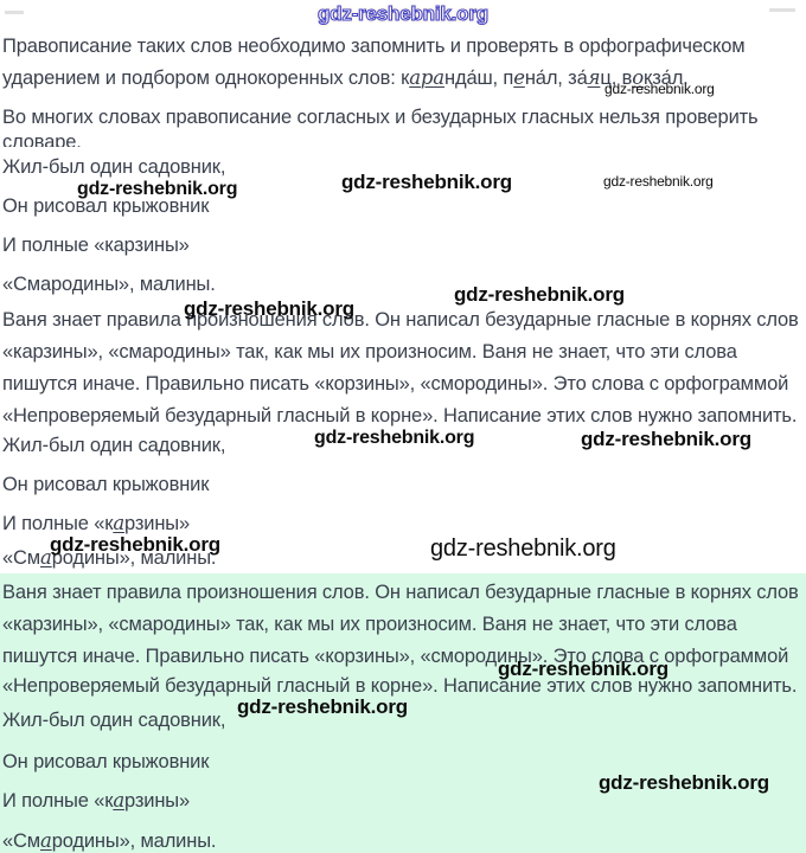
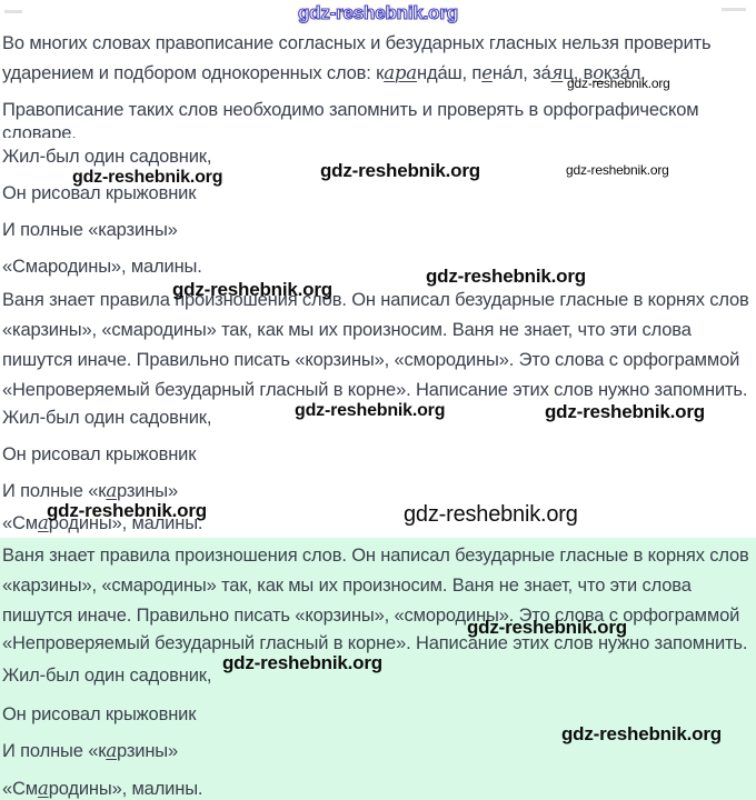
- Правописание таких слов необходимо запомнить и проверять в орфографическом
+ Во многих словах правописание согласных и безударных гласных нельзя проверить
  ударением и подбором однокоренных слов: каранда́ш, пена́л, за́яц, вокза́л.
- Во многих словах правописание согласных и безударных гласных нельзя проверить
+ Правописание таких слов необходимо запомнить и проверять в орфографическом
  словаре.
  Жил-был один садовник,
  Он рисовал крыжовник
  И полные «карзины»
  «Смародины», малины.
  Ваня знает правила произношения слов. Он написал безударные гласные в корнях слов
  «карзины», «смародины» так, как мы их произносим. Ваня не знает, что эти слова
  пишутся иначе. Правильно писать «корзины», «смородины». Это слова с орфограммой
  «Непроверяемый безударный гласный в корне». Написание этих слов нужно запомнить.
  Жил-был один садовник,
  Он рисовал крыжовник
  И полные «карзины»
  «Смародины», малины.
  Ваня знает правила произношения слов. Он написал безударные гласные в корнях слов
  «карзины», «смародины» так, как мы их произносим. Ваня не знает, что эти слова
  пишутся иначе. Правильно писать «корзины», «смородины». Это слова с орфограммой
  «Непроверяемый безударный гласный в корне». Написание этих слов нужно запомнить.
  Жил-был один садовник,
  Он рисовал крыжовник
  И полные «карзины»
  «Смародины», малины.
  gdz-reshebnik.org
  gdz-reshebnik.org
  gdz-reshebnik.org
  gdz-reshebnik.org
  gdz-reshebnik.org
  gdz-reshebnik.org
  gdz-reshebnik.org
  gdz-reshebnik.org
  gdz-reshebnik.org
  gdz-reshebnik.org
  gdz-reshebnik.org
  gdz-reshebnik.org
  gdz-reshebnik.org
  gdz-reshebnik.org
